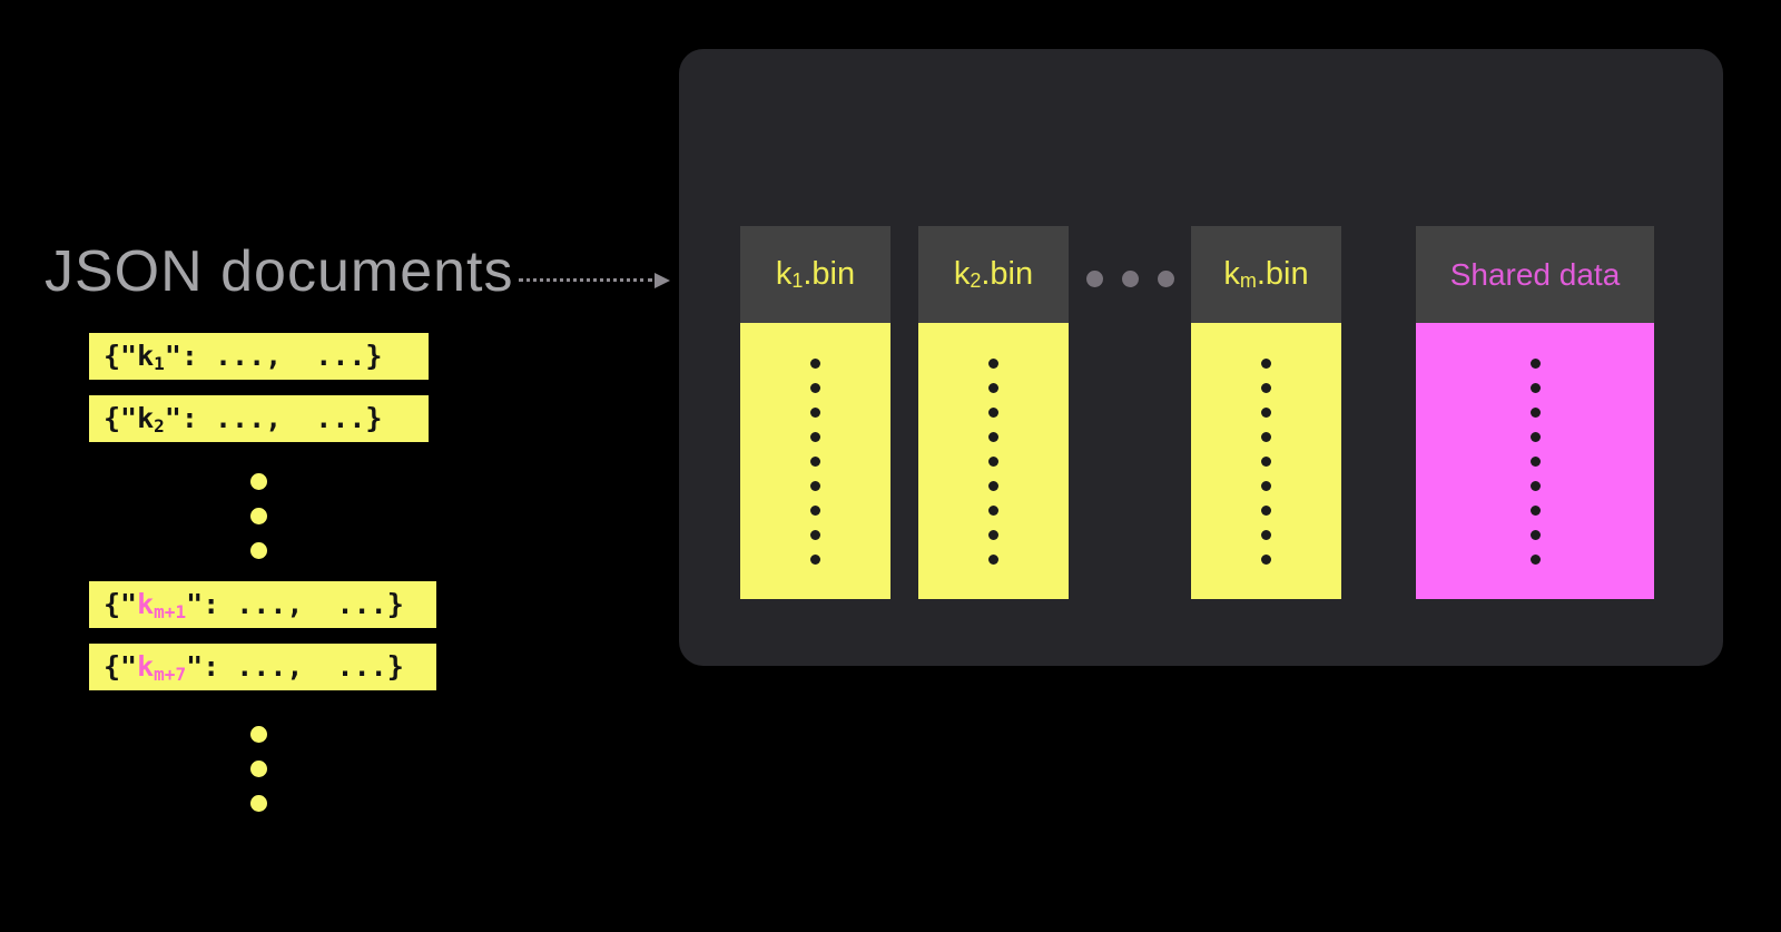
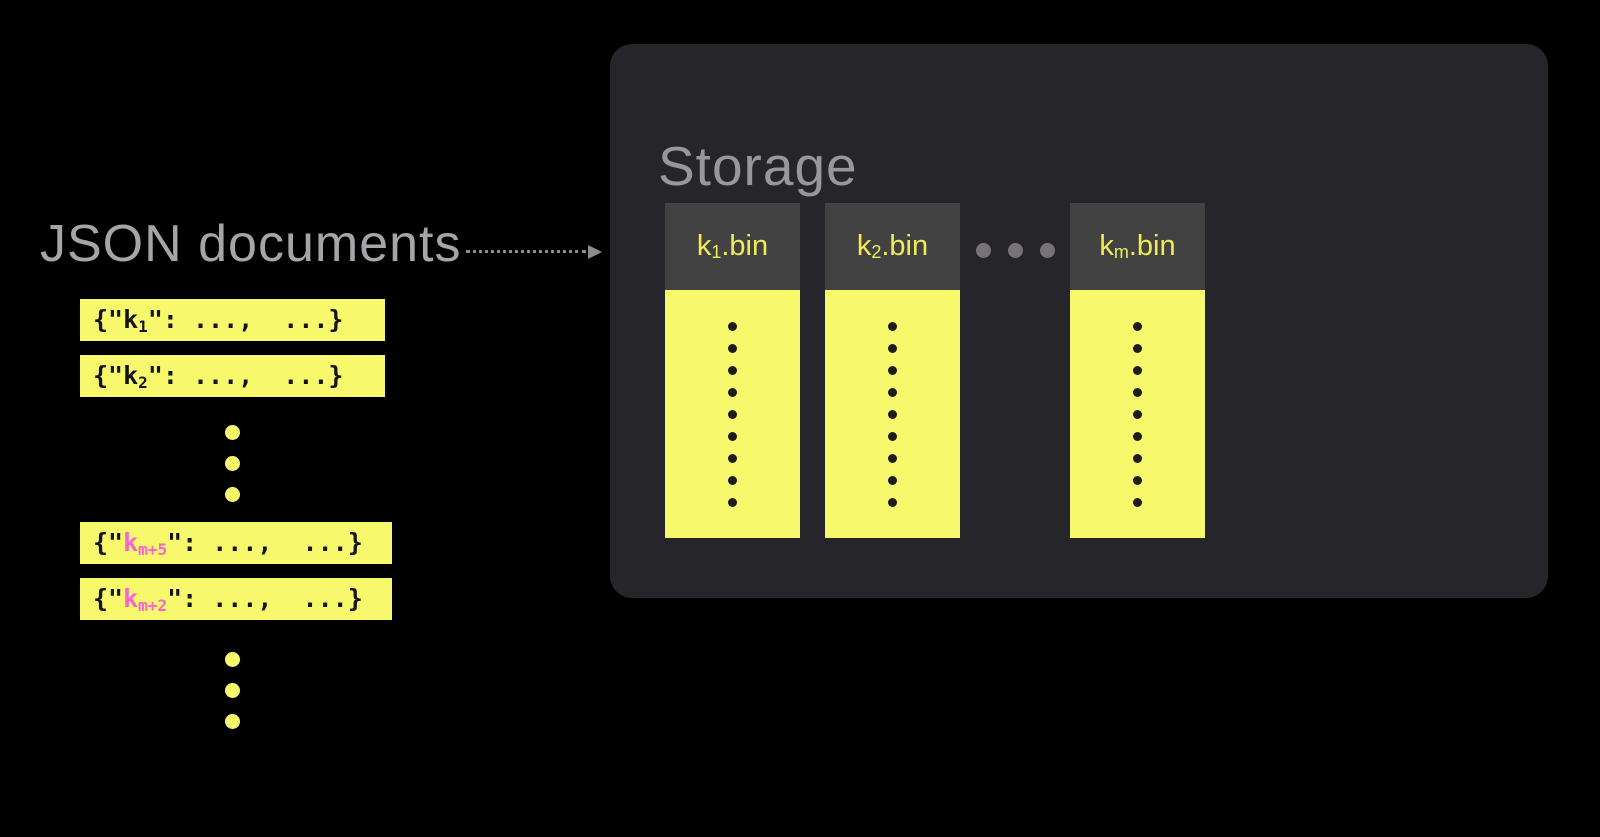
  JSON documents
  {"k1": ..., ...}
  {"k2": ..., ...}
- {"km+1": ..., ...}
+ {"km+5": ..., ...}
- {"km+7": ..., ...}
+ {"km+2": ..., ...}
+ Storage
  k1.bin
  k2.bin
  km.bin
- Shared data
